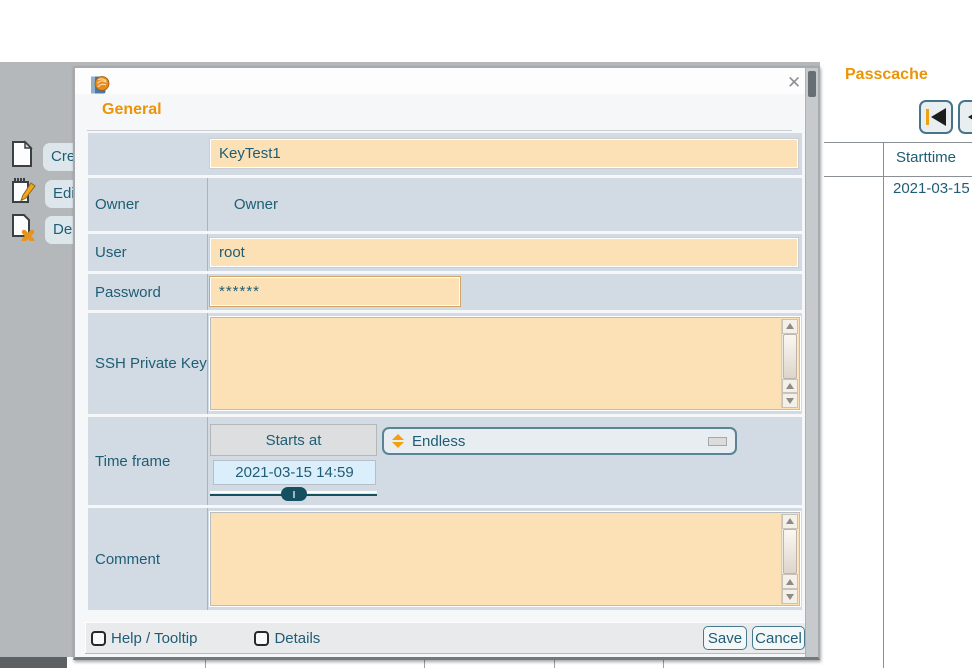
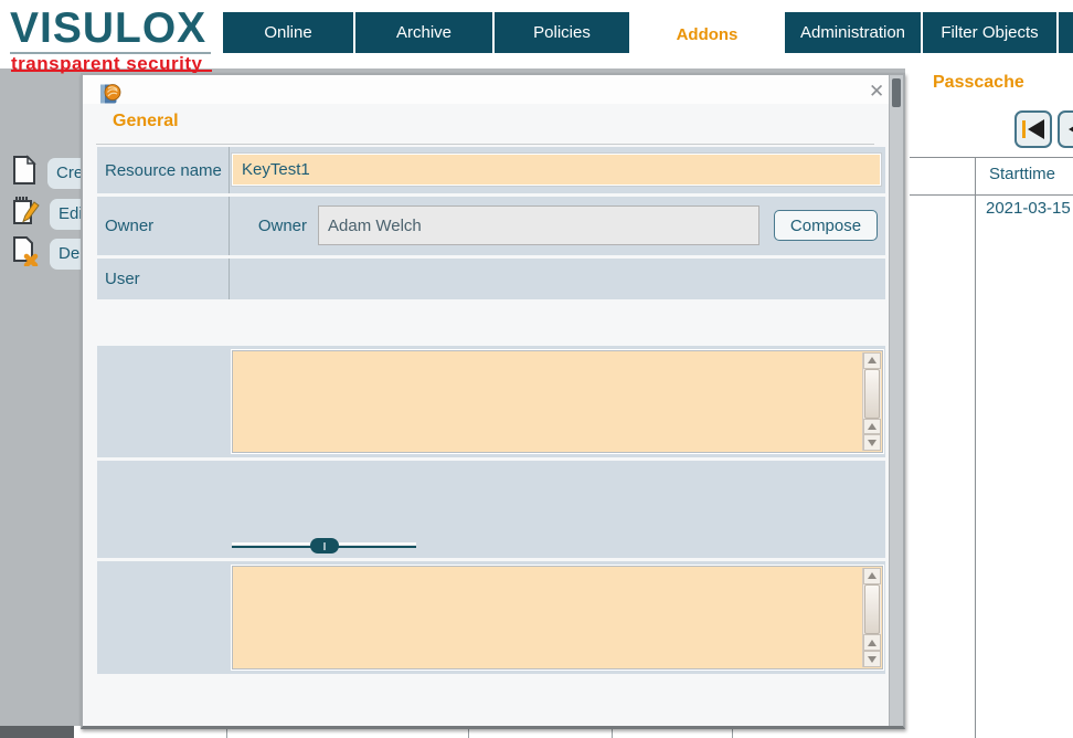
+ VISULOX
+ transparent security
+ Online
+ Archive
+ Policies
+ Addons
+ Administration
+ Filter Objects
  Cre
  De
  Passcache
  Starttime
  2021-03-15
  ✕
  General
+ Resource name
  KeyTest1
  Owner
  Owner
+ Adam Welch
+ Compose
  User
- root
- Password
- ******
- SSH Private Key
- Time frame
- Starts at
- Endless
- 2021-03-15 14:59
- Comment
- Help / Tooltip
- Details
- Save
- Cancel
